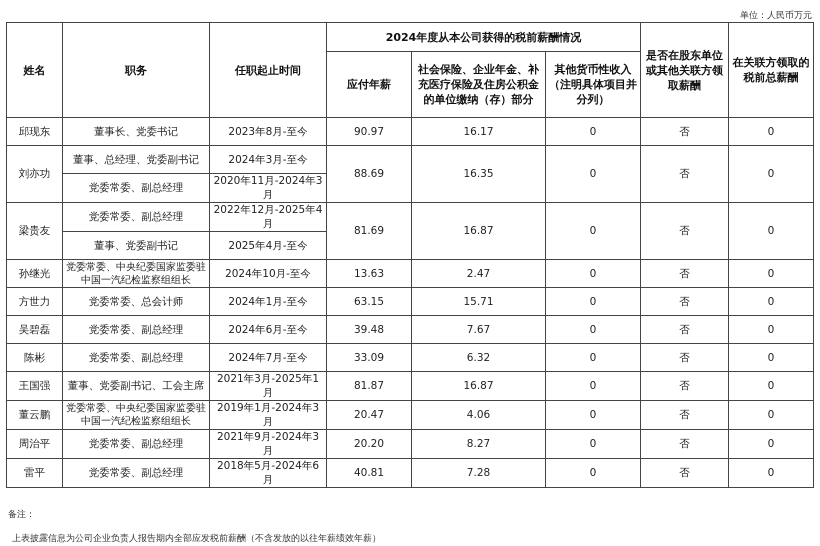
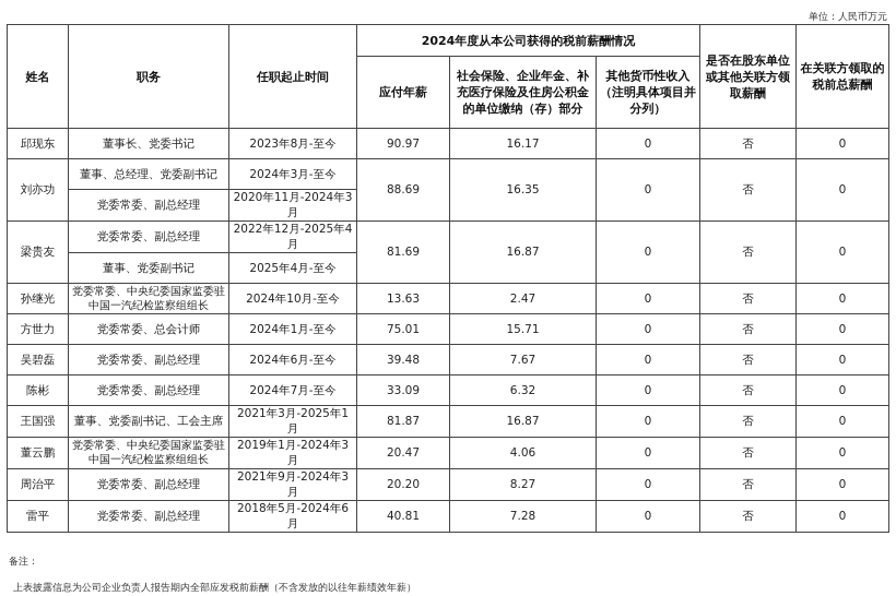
  单位：人民币万元
  姓名	职务	任职起止时间	2024年度从本公司获得的税前薪酬情况	是否在股东单位或其他关联方领取薪酬	在关联方领取的税前总薪酬
  应付年薪	社会保险、企业年金、补充医疗保险及住房公积金的单位缴纳（存）部分	其他货币性收入（注明具体项目并分列）
  邱现东	董事长、党委书记	2023年8月-至今	90.97	16.17	0	否	0
  刘亦功	董事、总经理、党委副书记	2024年3月-至今	88.69	16.35	0	否	0
  党委常委、副总经理	2020年11月-2024年3月
  梁贵友	党委常委、副总经理	2022年12月-2025年4月	81.69	16.87	0	否	0
  董事、党委副书记	2025年4月-至今
  孙继光	党委常委、中央纪委国家监委驻中国一汽纪检监察组组长	2024年10月-至今	13.63	2.47	0	否	0
- 方世力	党委常委、总会计师	2024年1月-至今	63.15	15.71	0	否	0
+ 方世力	党委常委、总会计师	2024年1月-至今	75.01	15.71	0	否	0
  吴碧磊	党委常委、副总经理	2024年6月-至今	39.48	7.67	0	否	0
  陈彬	党委常委、副总经理	2024年7月-至今	33.09	6.32	0	否	0
  王国强	董事、党委副书记、工会主席	2021年3月-2025年1月	81.87	16.87	0	否	0
  董云鹏	党委常委、中央纪委国家监委驻中国一汽纪检监察组组长	2019年1月-2024年3月	20.47	4.06	0	否	0
  周治平	党委常委、副总经理	2021年9月-2024年3月	20.20	8.27	0	否	0
  雷平	党委常委、副总经理	2018年5月-2024年6月	40.81	7.28	0	否	0
  备注：
  上表披露信息为公司企业负责人报告期内全部应发税前薪酬（不含发放的以往年薪绩效年薪）
